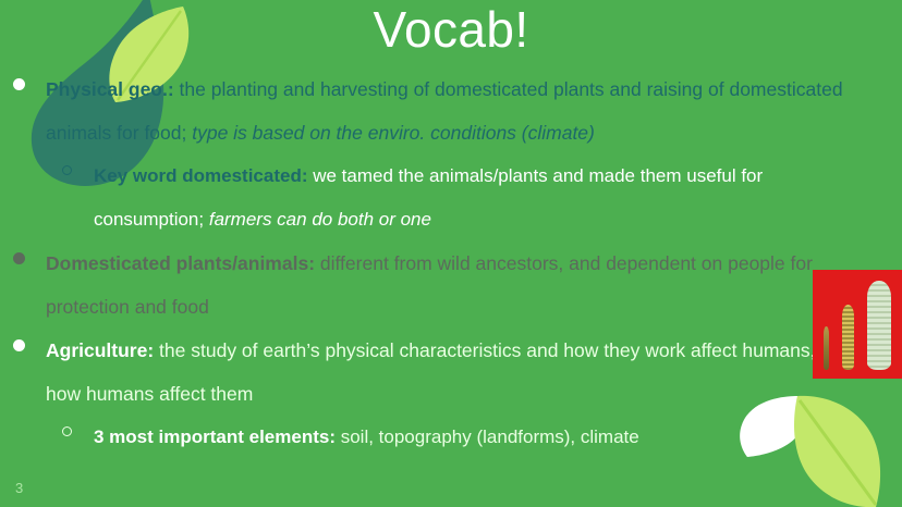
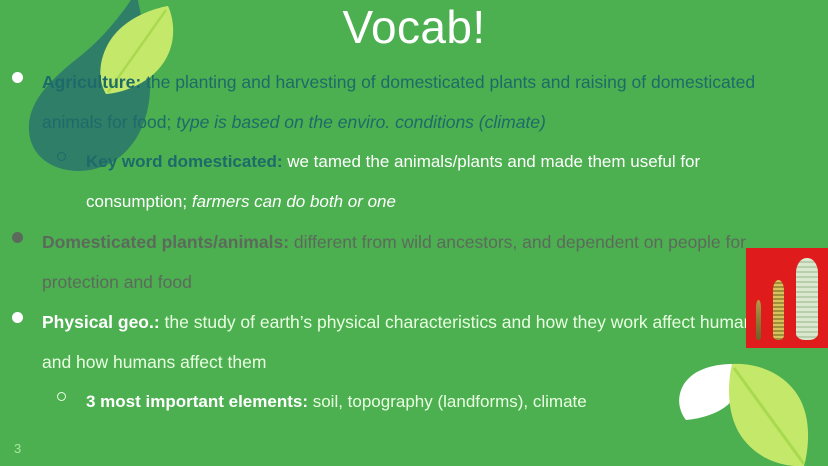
  Vocab!
- Physical geo.: the planting and harvesting of domesticated plants and raising of domesticated animals for food; type is based on the enviro. conditions (climate)
+ Agriculture: the planting and harvesting of domesticated plants and raising of domesticated animals for food; type is based on the enviro. conditions (climate)
  Key word domesticated: we tamed the animals/plants and made them useful for consumption; farmers can do both or one
  Domesticated plants/animals: different from wild ancestors, and dependent on people for protection and food
- Agriculture: the study of earth’s physical characteristics and how they work affect humans how humans affect them
+ Physical geo.: the study of earth’s physical characteristics and how they work affect huma and how humans affect them
  3 most important elements: soil, topography (landforms), climate
  3
